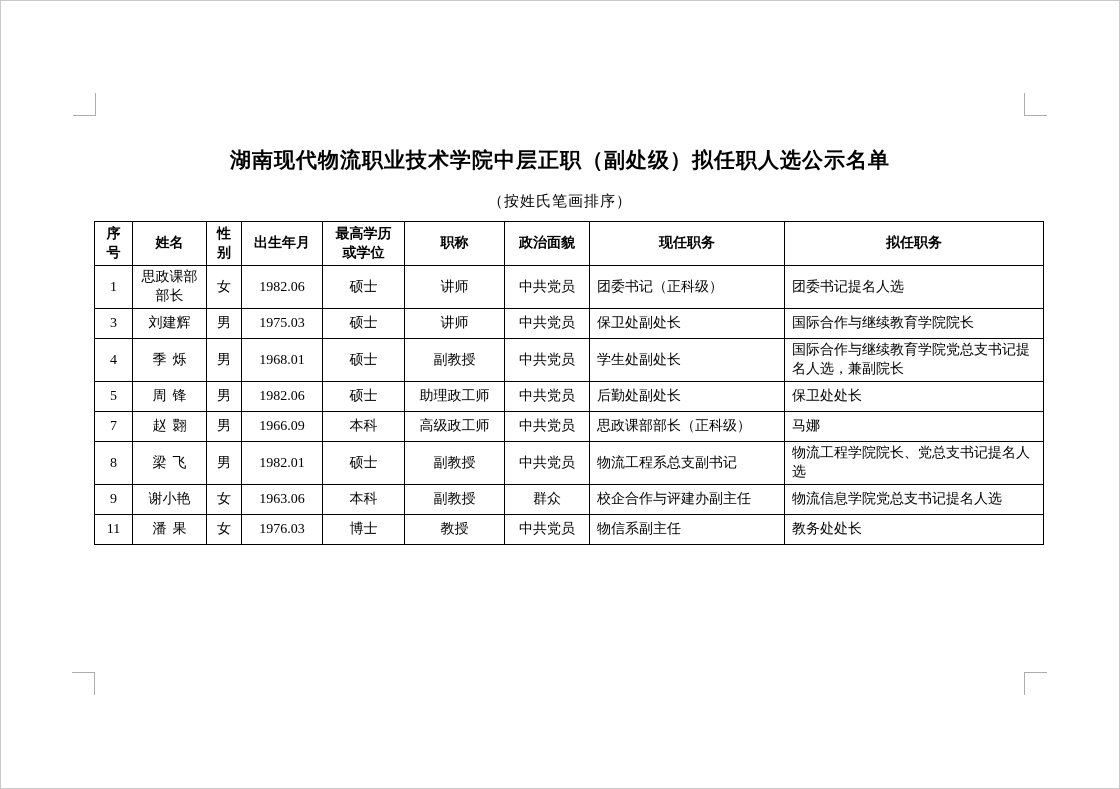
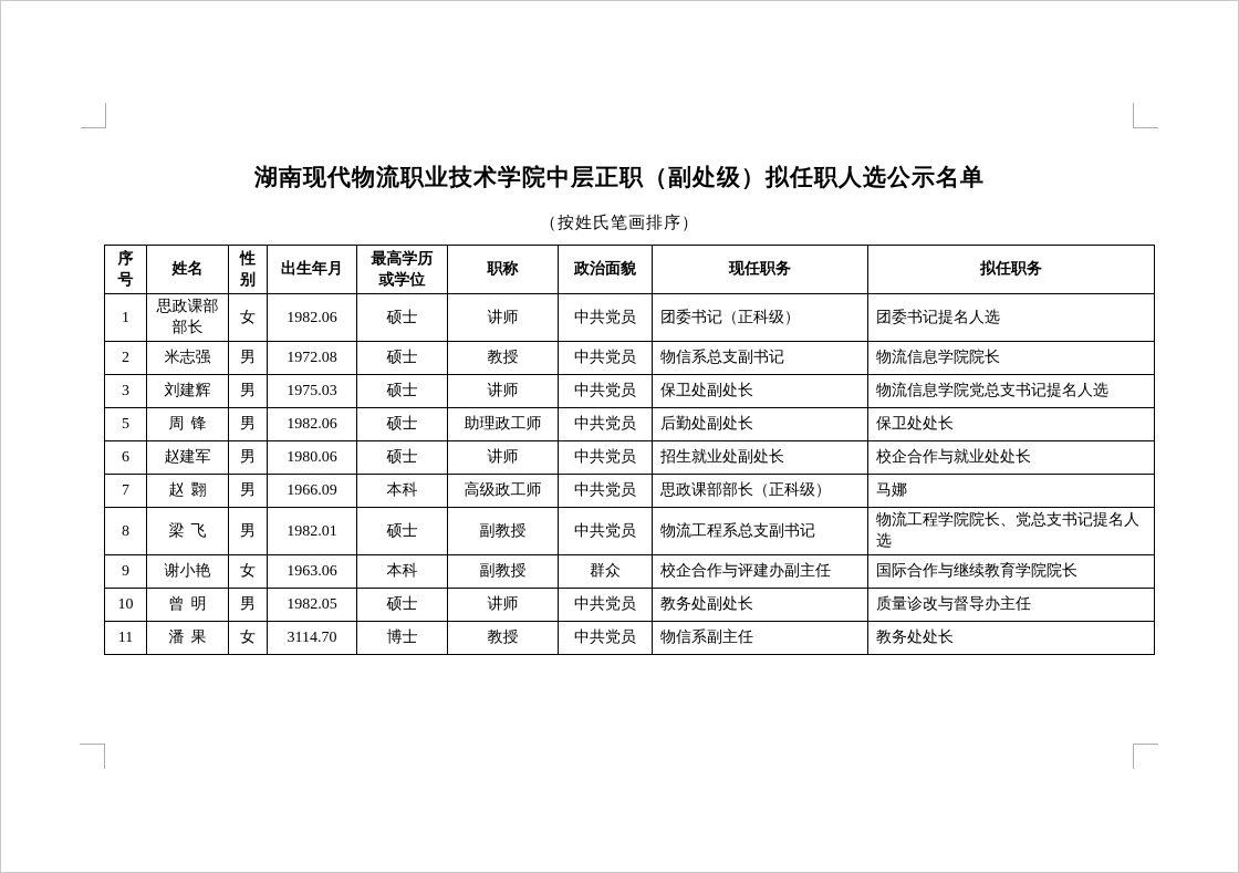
  湖南现代物流职业技术学院中层正职（副处级）拟任职人选公示名单
  （按姓氏笔画排序）
  序 号	姓名	性 别	出生年月	最高学历 或学位	职称	政治面貌	现任职务	拟任职务
  1	思政课部部长	女	1982.06	硕士	讲师	中共党员	团委书记（正科级）	团委书记提名人选
+ 2	米志强	男	1972.08	硕士	教授	中共党员	物信系总支副书记	物流信息学院院长
- 3	刘建辉	男	1975.03	硕士	讲师	中共党员	保卫处副处长	国际合作与继续教育学院院长
+ 3	刘建辉	男	1975.03	硕士	讲师	中共党员	保卫处副处长	物流信息学院党总支书记提名人选
- 4	季烁	男	1968.01	硕士	副教授	中共党员	学生处副处长	国际合作与继续教育学院党总支书记提名人选，兼副院长
  5	周锋	男	1982.06	硕士	助理政工师	中共党员	后勤处副处长	保卫处处长
+ 6	赵建军	男	1980.06	硕士	讲师	中共党员	招生就业处副处长	校企合作与就业处处长
  7	赵翾	男	1966.09	本科	高级政工师	中共党员	思政课部部长（正科级）	马娜
  8	梁飞	男	1982.01	硕士	副教授	中共党员	物流工程系总支副书记	物流工程学院院长、党总支书记提名人选
- 9	谢小艳	女	1963.06	本科	副教授	群众	校企合作与评建办副主任	物流信息学院党总支书记提名人选
+ 9	谢小艳	女	1963.06	本科	副教授	群众	校企合作与评建办副主任	国际合作与继续教育学院院长
+ 10	曾明	男	1982.05	硕士	讲师	中共党员	教务处副处长	质量诊改与督导办主任
- 11	潘果	女	1976.03	博士	教授	中共党员	物信系副主任	教务处处长
+ 11	潘果	女	3114.70	博士	教授	中共党员	物信系副主任	教务处处长
